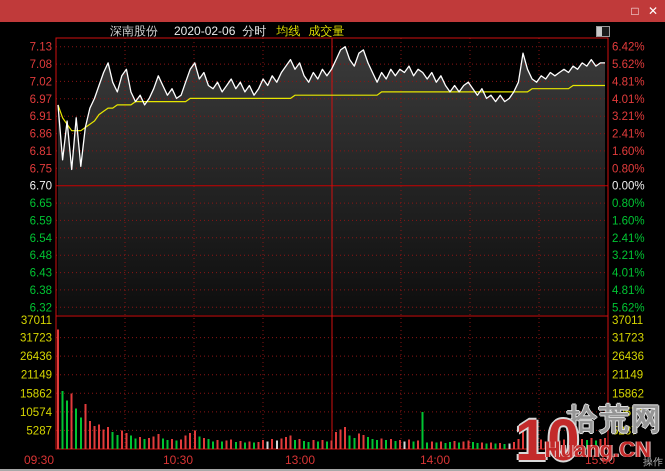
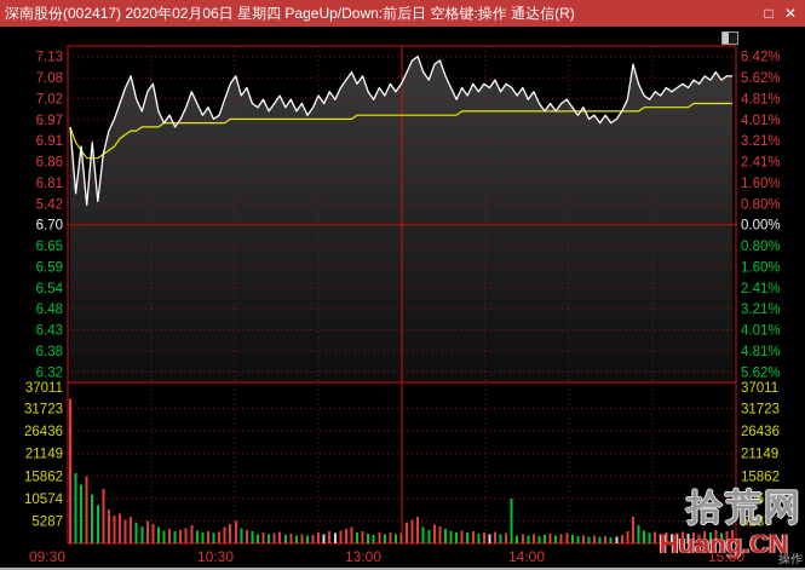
+ 深南股份(002417) 2020年02月06日 星期四 PageUp/Down:前后日 空格键:操作 通达信(R)
  □
  ✕
- 深南股份
- 2020-02-06
- 分时
- 均线
- 成交量
  7.13
  7.08
  7.02
  6.97
  6.91
  6.86
  6.81
- 6.75
+ 5.42
  6.70
  6.65
  6.59
  6.54
  6.48
  6.43
  6.38
  6.32
  6.42%
  5.62%
  4.81%
  4.01%
  3.21%
  2.41%
  1.60%
  0.80%
  0.00%
  0.80%
  1.60%
  2.41%
  3.21%
  4.01%
  4.81%
  5.62%
  37011
  37011
  31723
  31723
  26436
  26436
  21149
  21149
  15862
  15862
  10574
  10574
  5287
  5287
  09:30
  10:30
  13:00
  14:00
  15:00
  拾荒网
- 10
  Huang.CN
  操作
